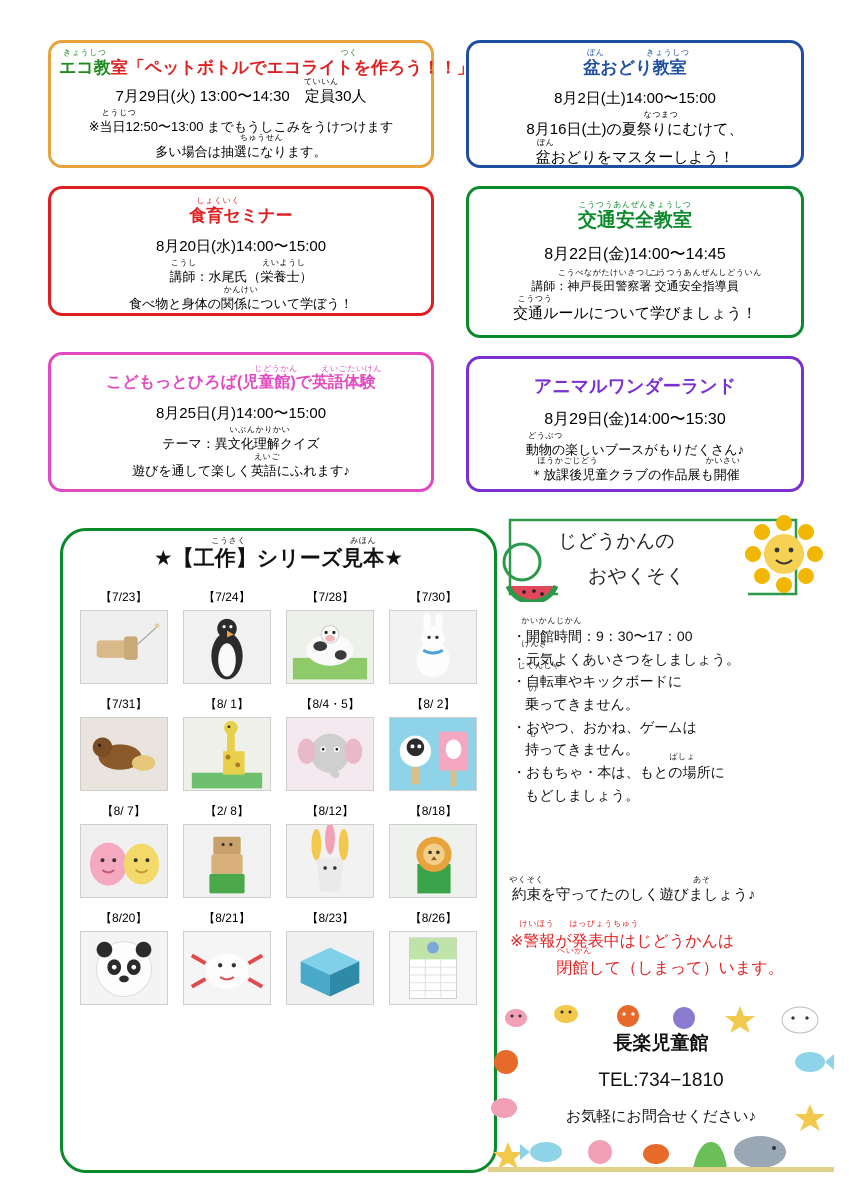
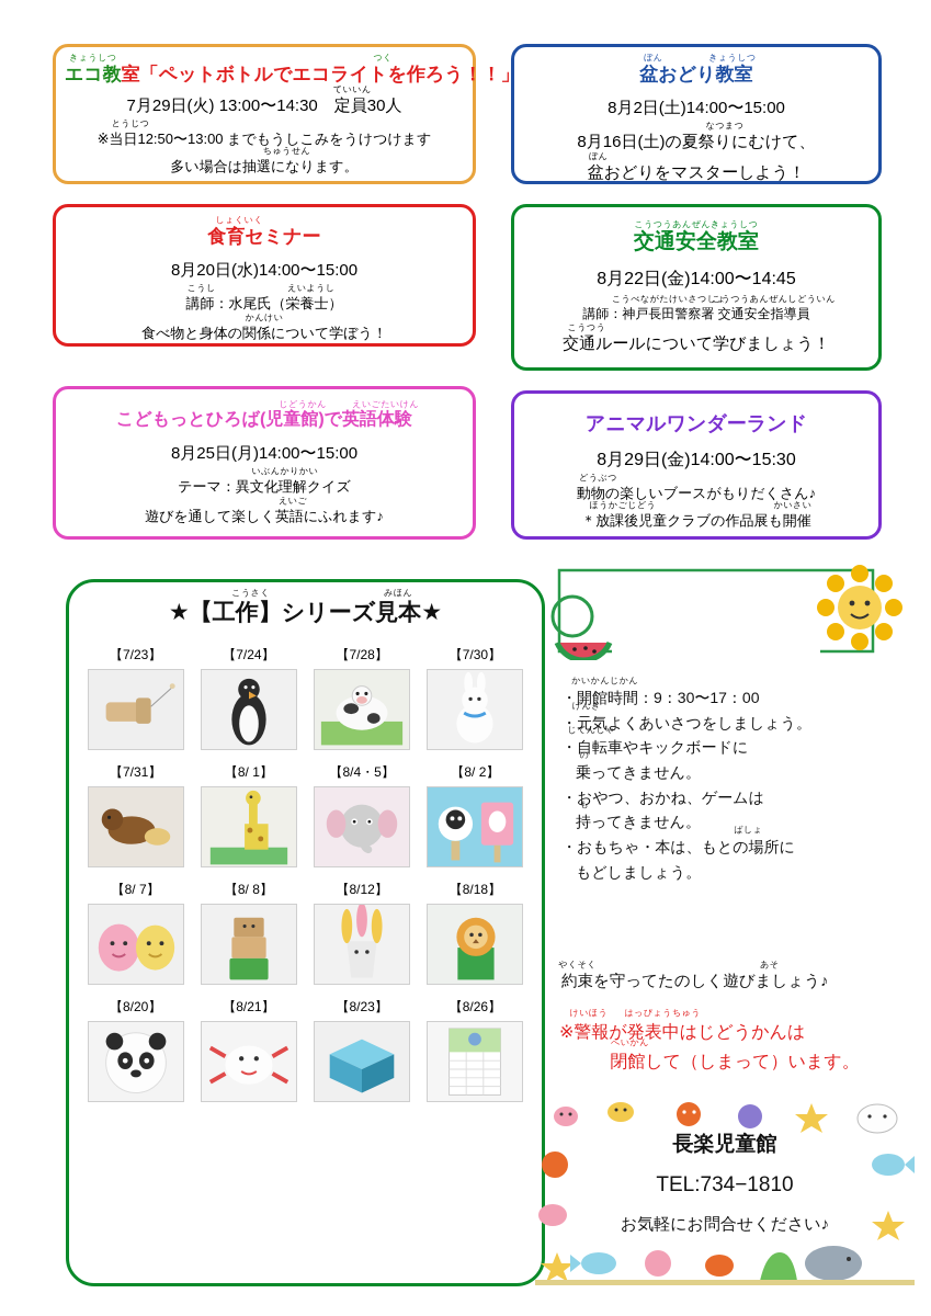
  きょうしつ
  エコ教
  つく
  室「ペットボトルでエコライトを作ろう！！
  ていいん
  7月29日(火) 13:00〜14:30 定員30人
  とうじつ
  ※当日12:50〜13:00 までもうしこみをうけつけます
  ちゅうせん
  多い場合は抽選になります。
  ぼん
  きょうしつ
  盆おどり教室
  8月2日(土)14:00〜15:00
  なつまつ
  8月16日(土)の夏祭りにむけて、
  ぼん
  盆おどりをマスターしよう！
  しょくいく
  食育セミナー
  8月20日(水)14:00〜15:00
  こうし
  えいようし
  講師：水尾氏（栄養士）
  かんけい
  食べ物と身体の関係について学ぼう！
  こうつうあんぜんきょうしつ
  交通安全教室
  8月22日(金)14:00〜14:45
  こうべながたけいさつしょ
  こうつうあんぜんしどういん
  講師：神戸長田警察署 交通安全指導員
  こうつう
  交通ルールについて学びましょう！
  じどうかん
  えいごたいけん
  こどもっとひろば(児童館)で英語体験
  8月25日(月)14:00〜15:00
  いぶんかりかい
  テーマ：異文化理解クイズ
  えいご
  遊びを通して楽しく英語にふれます♪
  アニマルワンダーランド
  8月29日(金)14:00〜15:30
  どうぶつ
  動物の楽しいブースがもりだくさん♪
  ほうかごじどう
  かいさい
  ＊放課後児童クラブの作品展も開催
  こうさく
  みほん
  ★【工作】シリーズ見本★
  【7/23】
  【7/24】
  【7/28】
  【7/30】
  【7/31】
  【8/ 1】
  【8/4・5】
  【8/ 2】
  【8/ 7】
- 【2/ 8】
+ 【8/ 8】
  【8/12】
  【8/18】
  【8/20】
  【8/21】
  【8/23】
  【8/26】
- じどうかんの
- おやくそく
  かいかんじかん
  ・開館時間：9：30〜17：00
  げんき
  ・元気よくあいさつをしましょう。
  じてんしゃ
  ・自転車やキックボードに
  の
  乗ってきません。
  ・おやつ、おかね、ゲームは
  も
  持ってきません。
  ばしょ
  ・おもちゃ・本は、もとの場所に
  もどしましょう。
  やくそく
  あそ
  約束を守ってたのしく遊びましょう♪
  けいほう
  はっぴょうちゅう
  ※警報が発表中はじどうかんは
  へいかん
  閉館して（しまって）います。
  長楽児童館
  TEL:734−1810
  お気軽にお問合せください♪
